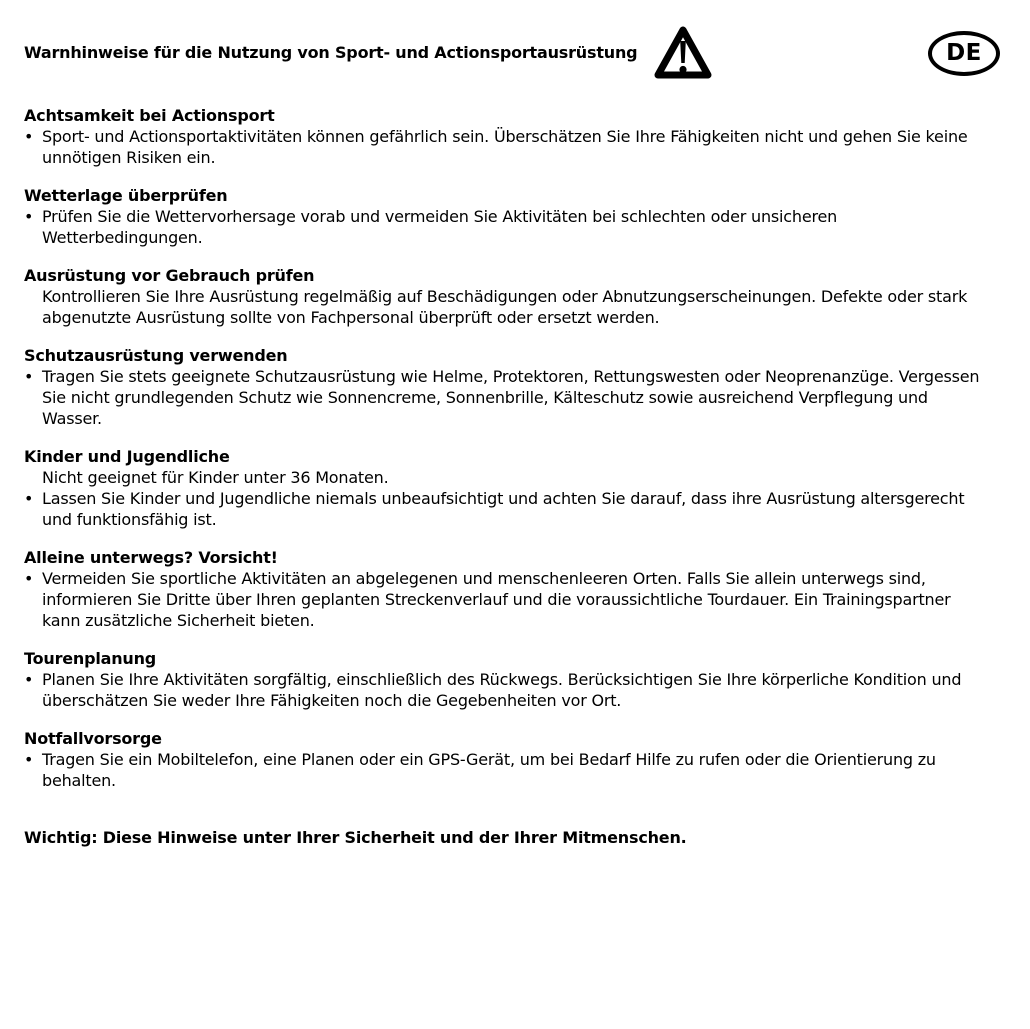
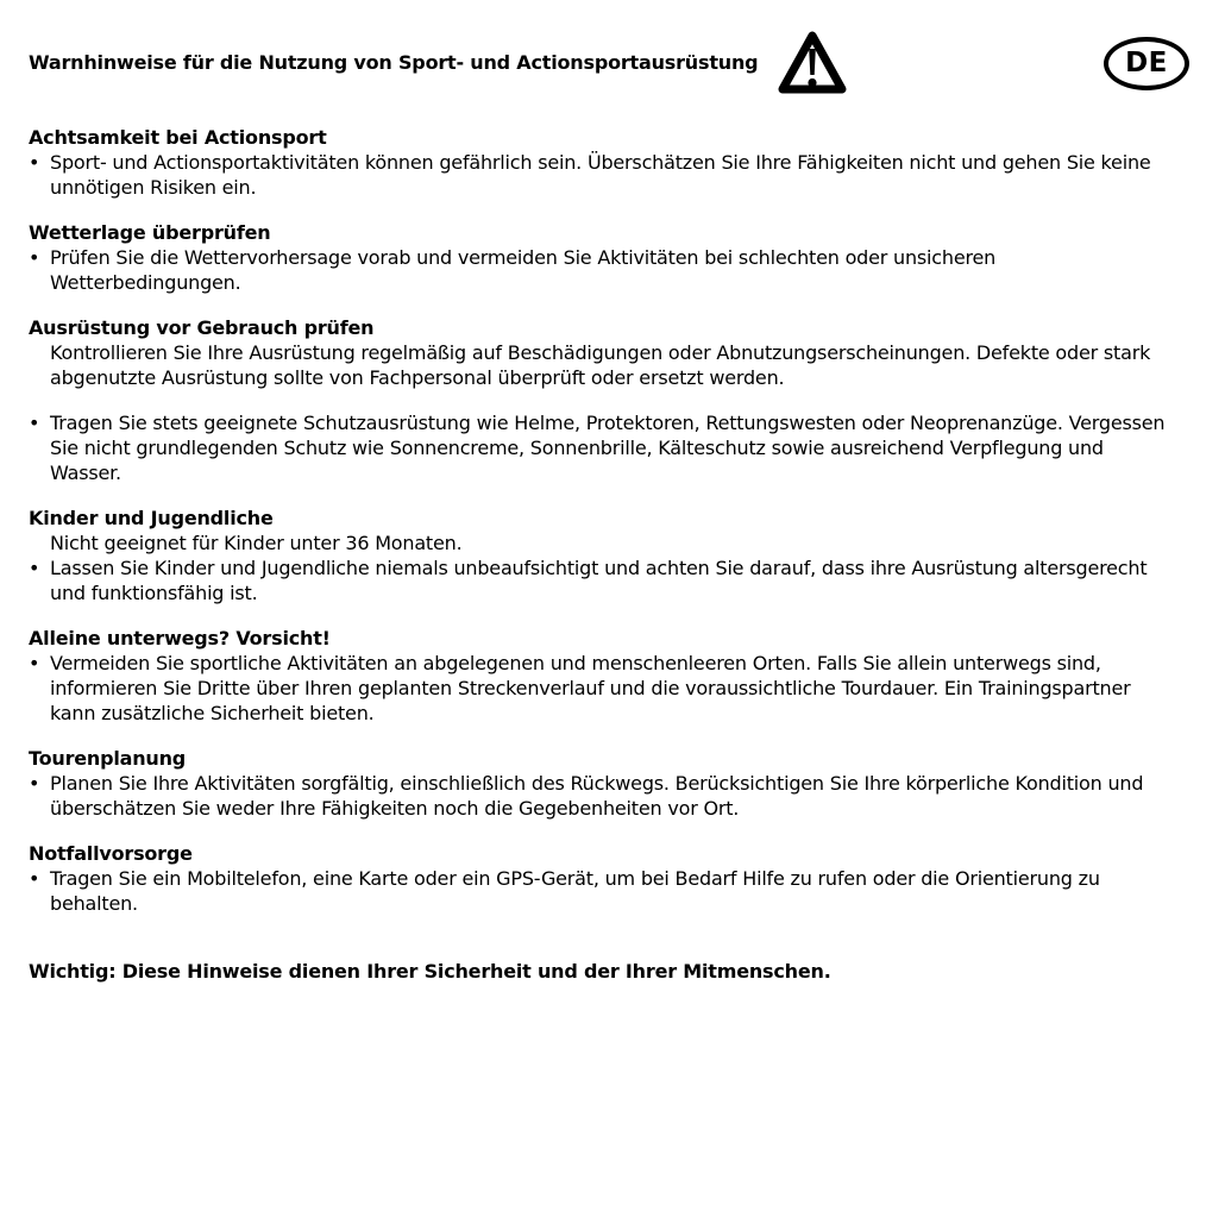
  Warnhinweise für die Nutzung von Sport- und Actionsportausrüstung
  DE
  Achtsamkeit bei Actionsport
  •
  Sport- und Actionsportaktivitäten können gefährlich sein. Überschätzen Sie Ihre Fähigkeiten nicht und gehen Sie keine unnötigen Risiken ein.
  Wetterlage überprüfen
  •
  Prüfen Sie die Wettervorhersage vorab und vermeiden Sie Aktivitäten bei schlechten oder unsicheren Wetterbedingungen.
  Ausrüstung vor Gebrauch prüfen
  Kontrollieren Sie Ihre Ausrüstung regelmäßig auf Beschädigungen oder Abnutzungserscheinungen. Defekte oder stark abgenutzte Ausrüstung sollte von Fachpersonal überprüft oder ersetzt werden.
- Schutzausrüstung verwenden
  •
  Tragen Sie stets geeignete Schutzausrüstung wie Helme, Protektoren, Rettungswesten oder Neoprenanzüge. Vergessen Sie nicht grundlegenden Schutz wie Sonnencreme, Sonnenbrille, Kälteschutz sowie ausreichend Verpflegung und Wasser.
  Kinder und Jugendliche
  Nicht geeignet für Kinder unter 36 Monaten.
  •
  Lassen Sie Kinder und Jugendliche niemals unbeaufsichtigt und achten Sie darauf, dass ihre Ausrüstung altersgerecht und funktionsfähig ist.
  Alleine unterwegs? Vorsicht!
  •
  Vermeiden Sie sportliche Aktivitäten an abgelegenen und menschenleeren Orten. Falls Sie allein unterwegs sind, informieren Sie Dritte über Ihren geplanten Streckenverlauf und die voraussichtliche Tourdauer. Ein Trainingspartner kann zusätzliche Sicherheit bieten.
  Tourenplanung
  •
  Planen Sie Ihre Aktivitäten sorgfältig, einschließlich des Rückwegs. Berücksichtigen Sie Ihre körperliche Kondition und überschätzen Sie weder Ihre Fähigkeiten noch die Gegebenheiten vor Ort.
  Notfallvorsorge
  •
- Tragen Sie ein Mobiltelefon, eine Planen oder ein GPS-Gerät, um bei Bedarf Hilfe zu rufen oder die Orientierung zu behalten.
+ Tragen Sie ein Mobiltelefon, eine Karte oder ein GPS-Gerät, um bei Bedarf Hilfe zu rufen oder die Orientierung zu behalten.
- Wichtig: Diese Hinweise unter Ihrer Sicherheit und der Ihrer Mitmenschen.
+ Wichtig: Diese Hinweise dienen Ihrer Sicherheit und der Ihrer Mitmenschen.
